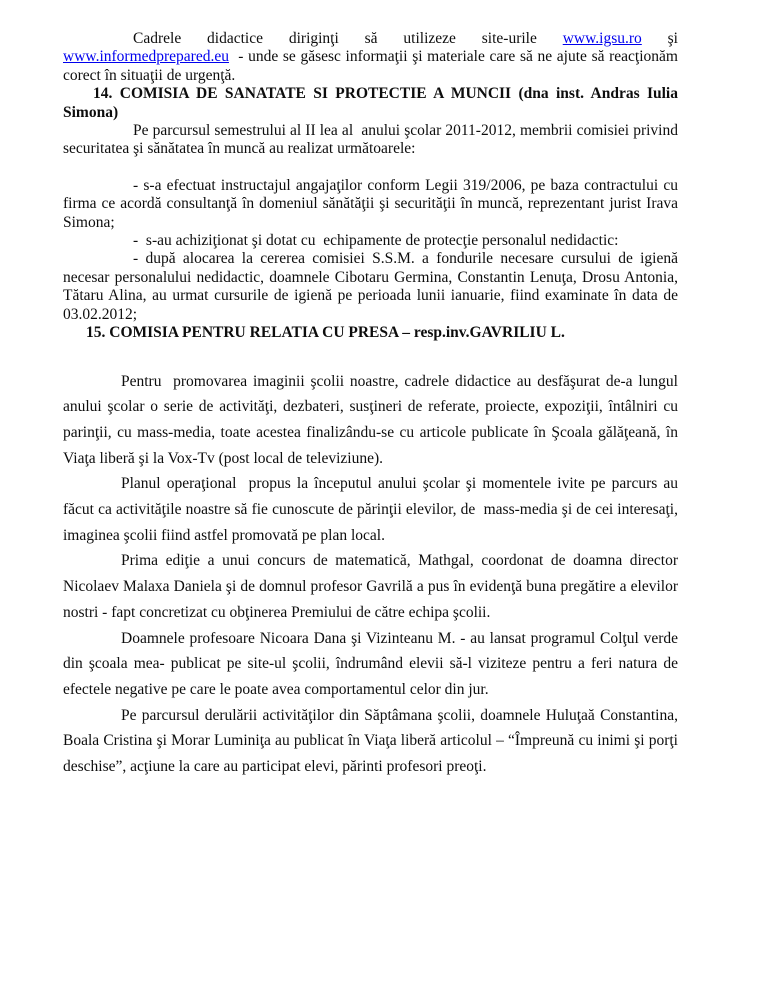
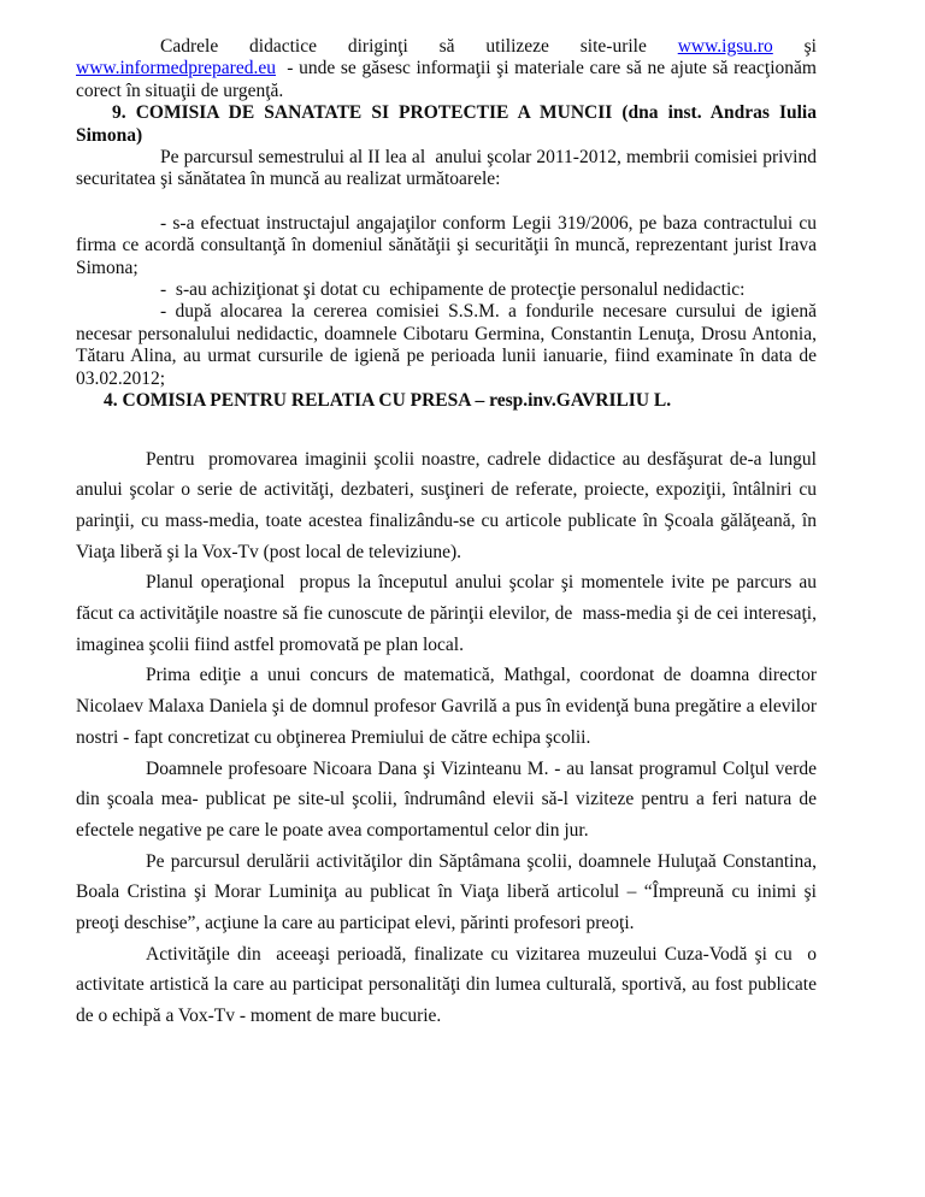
  Cadrele didactice diriginţi să utilizeze site-urile www.igsu.ro şi www.informedprepared.eu - unde se găsesc informaţii şi materiale care să ne ajute să reacţionăm corect în situaţii de urgenţă.
- 14. COMISIA DE SANATATE SI PROTECTIE A MUNCII (dna inst. Andras Iulia Simona)
+ 9. COMISIA DE SANATATE SI PROTECTIE A MUNCII (dna inst. Andras Iulia Simona)
  Pe parcursul semestrului al II lea al anului şcolar 2011-2012, membrii comisiei privind securitatea şi sănătatea în muncă au realizat următoarele:
  - s-a efectuat instructajul angajaţilor conform Legii 319/2006, pe baza contractului cu firma ce acordă consultanţă în domeniul sănătăţii şi securităţii în muncă, reprezentant jurist Irava Simona;
  - s-au achiziţionat şi dotat cu echipamente de protecţie personalul nedidactic:
  - după alocarea la cererea comisiei S.S.M. a fondurile necesare cursului de igienă necesar personalului nedidactic, doamnele Cibotaru Germina, Constantin Lenuţa, Drosu Antonia, Tătaru Alina, au urmat cursurile de igienă pe perioada lunii ianuarie, fiind examinate în data de 03.02.2012;
- 15. COMISIA PENTRU RELATIA CU PRESA – resp.inv.GAVRILIU L.
+ 4. COMISIA PENTRU RELATIA CU PRESA – resp.inv.GAVRILIU L.
  Pentru promovarea imaginii şcolii noastre, cadrele didactice au desfăşurat de-a lungul anului şcolar o serie de activităţi, dezbateri, susţineri de referate, proiecte, expoziţii, întâlniri cu parinţii, cu mass-media, toate acestea finalizându-se cu articole publicate în Şcoala gălăţeană, în Viaţa liberă şi la Vox-Tv (post local de televiziune).
  Planul operaţional propus la începutul anului şcolar şi momentele ivite pe parcurs au făcut ca activităţile noastre să fie cunoscute de părinţii elevilor, de mass-media şi de cei interesaţi, imaginea şcolii fiind astfel promovată pe plan local.
  Prima ediţie a unui concurs de matematică, Mathgal, coordonat de doamna director Nicolaev Malaxa Daniela şi de domnul profesor Gavrilă a pus în evidenţă buna pregătire a elevilor nostri - fapt concretizat cu obţinerea Premiului de către echipa şcolii.
  Doamnele profesoare Nicoara Dana şi Vizinteanu M. - au lansat programul Colţul verde din şcoala mea- publicat pe site-ul şcolii, îndrumând elevii să-l viziteze pentru a feri natura de efectele negative pe care le poate avea comportamentul celor din jur.
- Pe parcursul derulării activităţilor din Săptâmana şcolii, doamnele Huluţaă Constantina, Boala Cristina şi Morar Luminiţa au publicat în Viaţa liberă articolul – “Împreună cu inimi şi porţi deschise”, acţiune la care au participat elevi, părinti profesori preoţi.
+ Pe parcursul derulării activităţilor din Săptâmana şcolii, doamnele Huluţaă Constantina, Boala Cristina şi Morar Luminiţa au publicat în Viaţa liberă articolul – “Împreună cu inimi şi preoţi deschise”, acţiune la care au participat elevi, părinti profesori preoţi.
+ Activităţile din aceeaşi perioadă, finalizate cu vizitarea muzeului Cuza-Vodă şi cu o activitate artistică la care au participat personalităţi din lumea culturală, sportivă, au fost publicate de o echipă a Vox-Tv - moment de mare bucurie.
